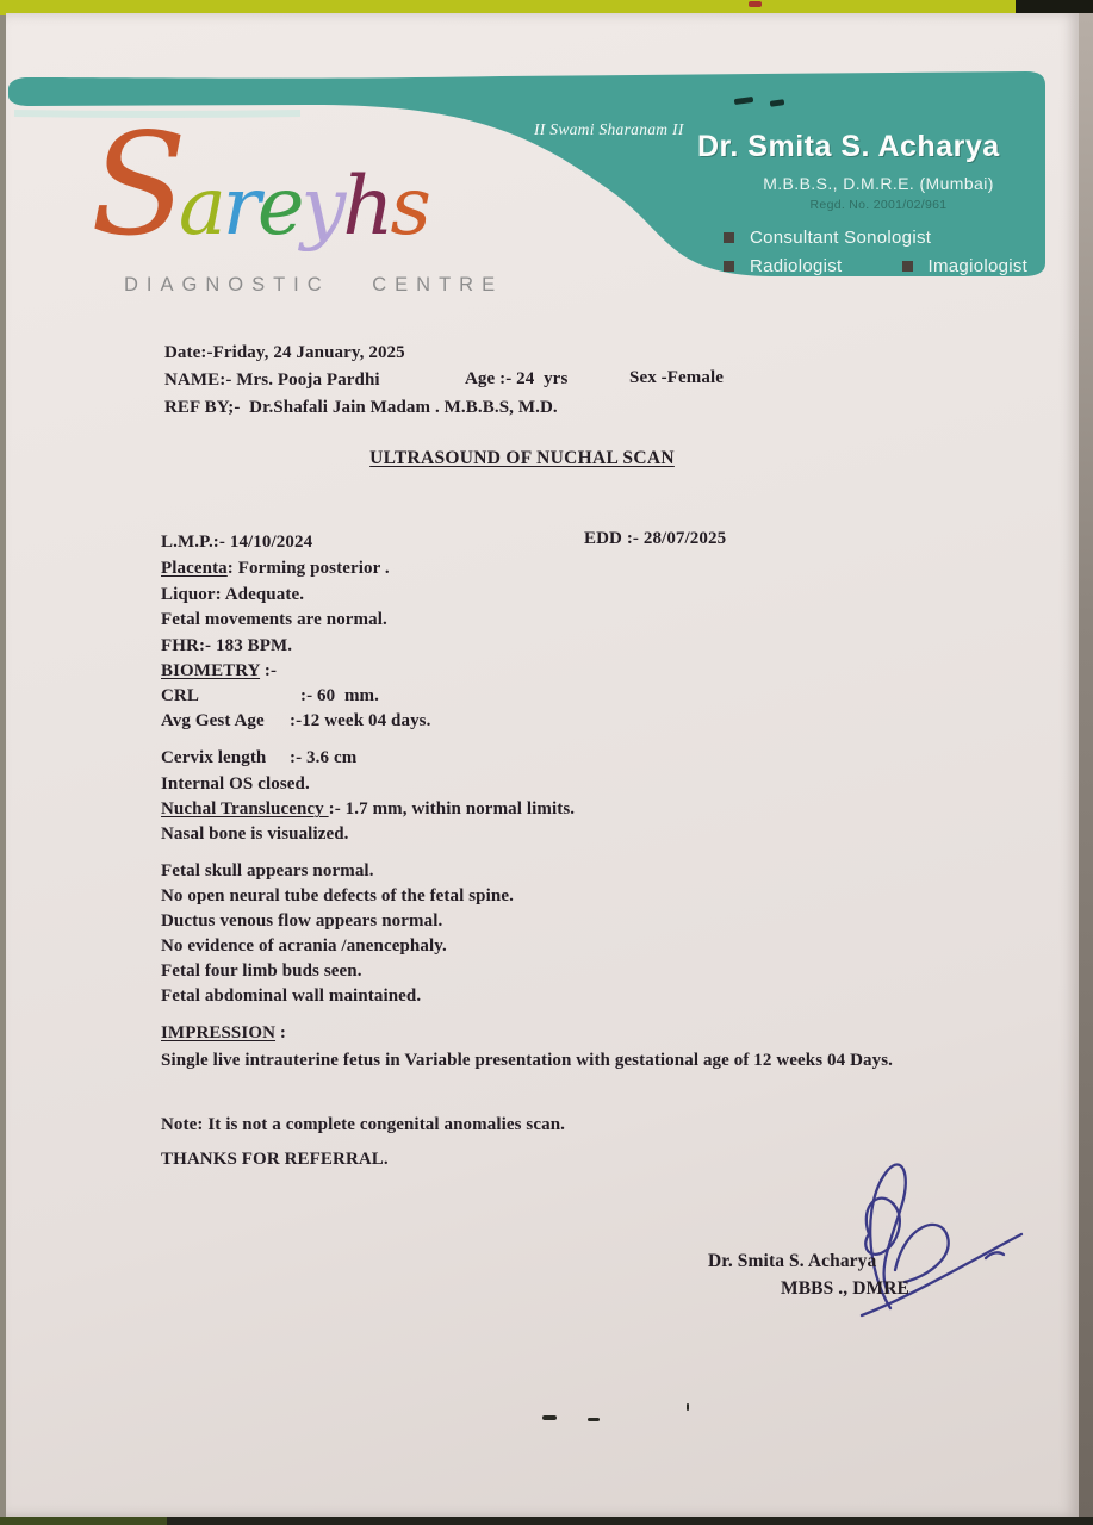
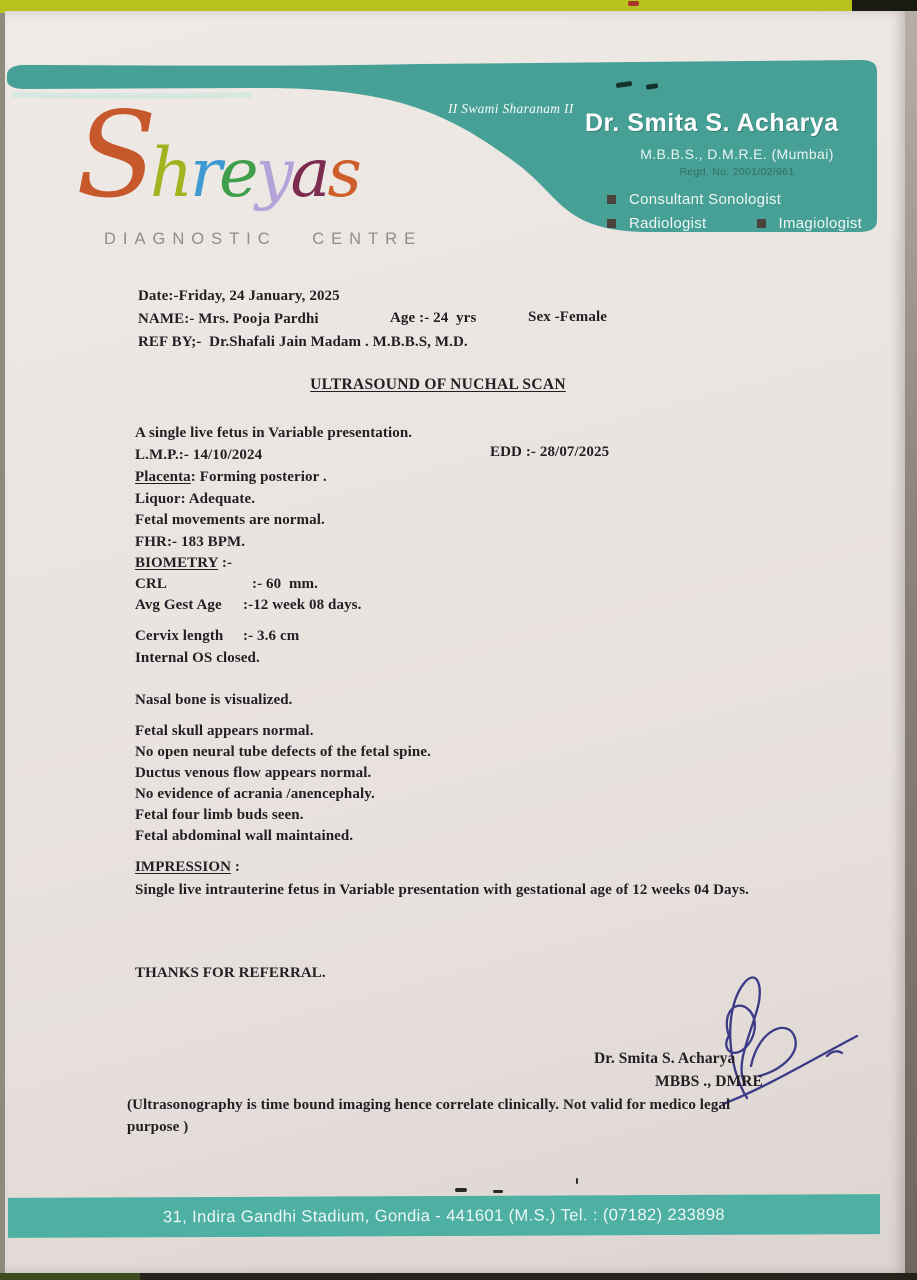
  II Swami Sharanam II
  Dr. Smita S. Acharya
  M.B.B.S., D.M.R.E. (Mumbai)
  Regd. No. 2001/02/961
  Consultant Sonologist
  Radiologist
  Imagiologist
  S
- a
+ h
  r
  e
  y
- h
+ a
  s
  DIAGNOSTIC CENTRE
  Date:-Friday, 24 January, 2025
  NAME:- Mrs. Pooja Pardhi
  Age :- 24 yrs
  Sex -Female
  REF BY;- Dr.Shafali Jain Madam . M.B.B.S, M.D.
  ULTRASOUND OF NUCHAL SCAN
+ A single live fetus in Variable presentation.
  L.M.P.:- 14/10/2024
  EDD :- 28/07/2025
  Placenta: Forming posterior .
  Liquor: Adequate.
  Fetal movements are normal.
  FHR:- 183 BPM.
  BIOMETRY :-
  CRL
  :- 60 mm.
  Avg Gest Age
- :-12 week 04 days.
+ :-12 week 08 days.
  Cervix length
  :- 3.6 cm
  Internal OS closed.
- Nuchal Translucency :- 1.7 mm, within normal limits.
  Nasal bone is visualized.
  Fetal skull appears normal.
  No open neural tube defects of the fetal spine.
  Ductus venous flow appears normal.
  No evidence of acrania /anencephaly.
  Fetal four limb buds seen.
  Fetal abdominal wall maintained.
  IMPRESSION :
  Single live intrauterine fetus in Variable presentation with gestational age of 12 weeks 04 Days.
- Note: It is not a complete congenital anomalies scan.
  THANKS FOR REFERRAL.
  Dr. Smita S. Acharya
  MBBS ., DMRE
+ (Ultrasonography is time bound imaging hence correlate clinically. Not valid for medico legal purpose )
+ 31, Indira Gandhi Stadium, Gondia - 441601 (M.S.) Tel. : (07182) 233898
